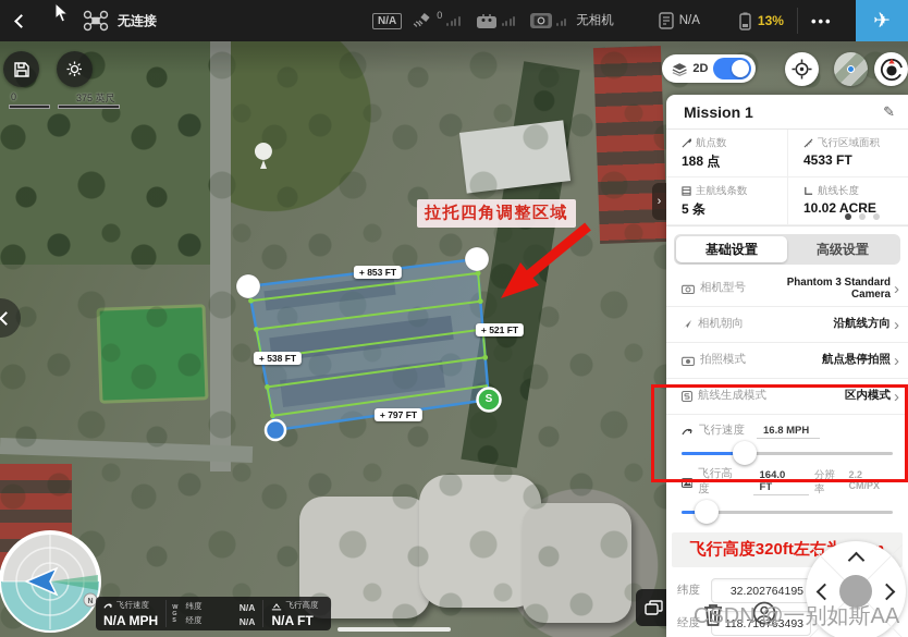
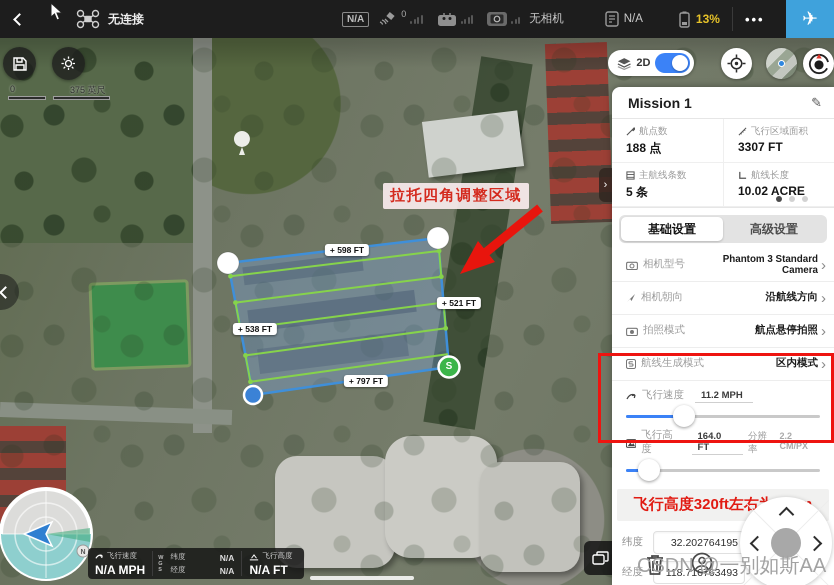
- + 853 FT
+ + 598 FT
  + 521 FT
  + 538 FT
  + 797 FT
  S
  拉托四角调整区域
  0
  375 英尺
  飞行速度
  N/A MPH
  纬度
  N/A
  经度
  N/A
  飞行高度
  N/A FT
  2D
  ›
  Mission 1
  ✎
  航点数
  188 点
  飞行区域面积
- 4533 FT
+ 3307 FT
  主航线条数
  5 条
  航线长度
  10.02 ACRE
  基础设置
  高级设置
  相机型号
  Phantom 3 Standard Camera
  ›
  相机朝向
  沿航线方向
  ›
  拍照模式
  航点悬停拍照
  ›
  航线生成模式
  区内模式
  ›
  飞行速度
- 16.8 MPH
+ 11.2 MPH
  飞行高度
  164.0 FT
  分辨率
  2.2 CM/PX
  纬度
  32.202764195
  经度
  118.7163493
  CSDN @一别如斯AA
  无连接
  N/A
  0
  无相机
  N/A
  13%
  •••
  ✈
